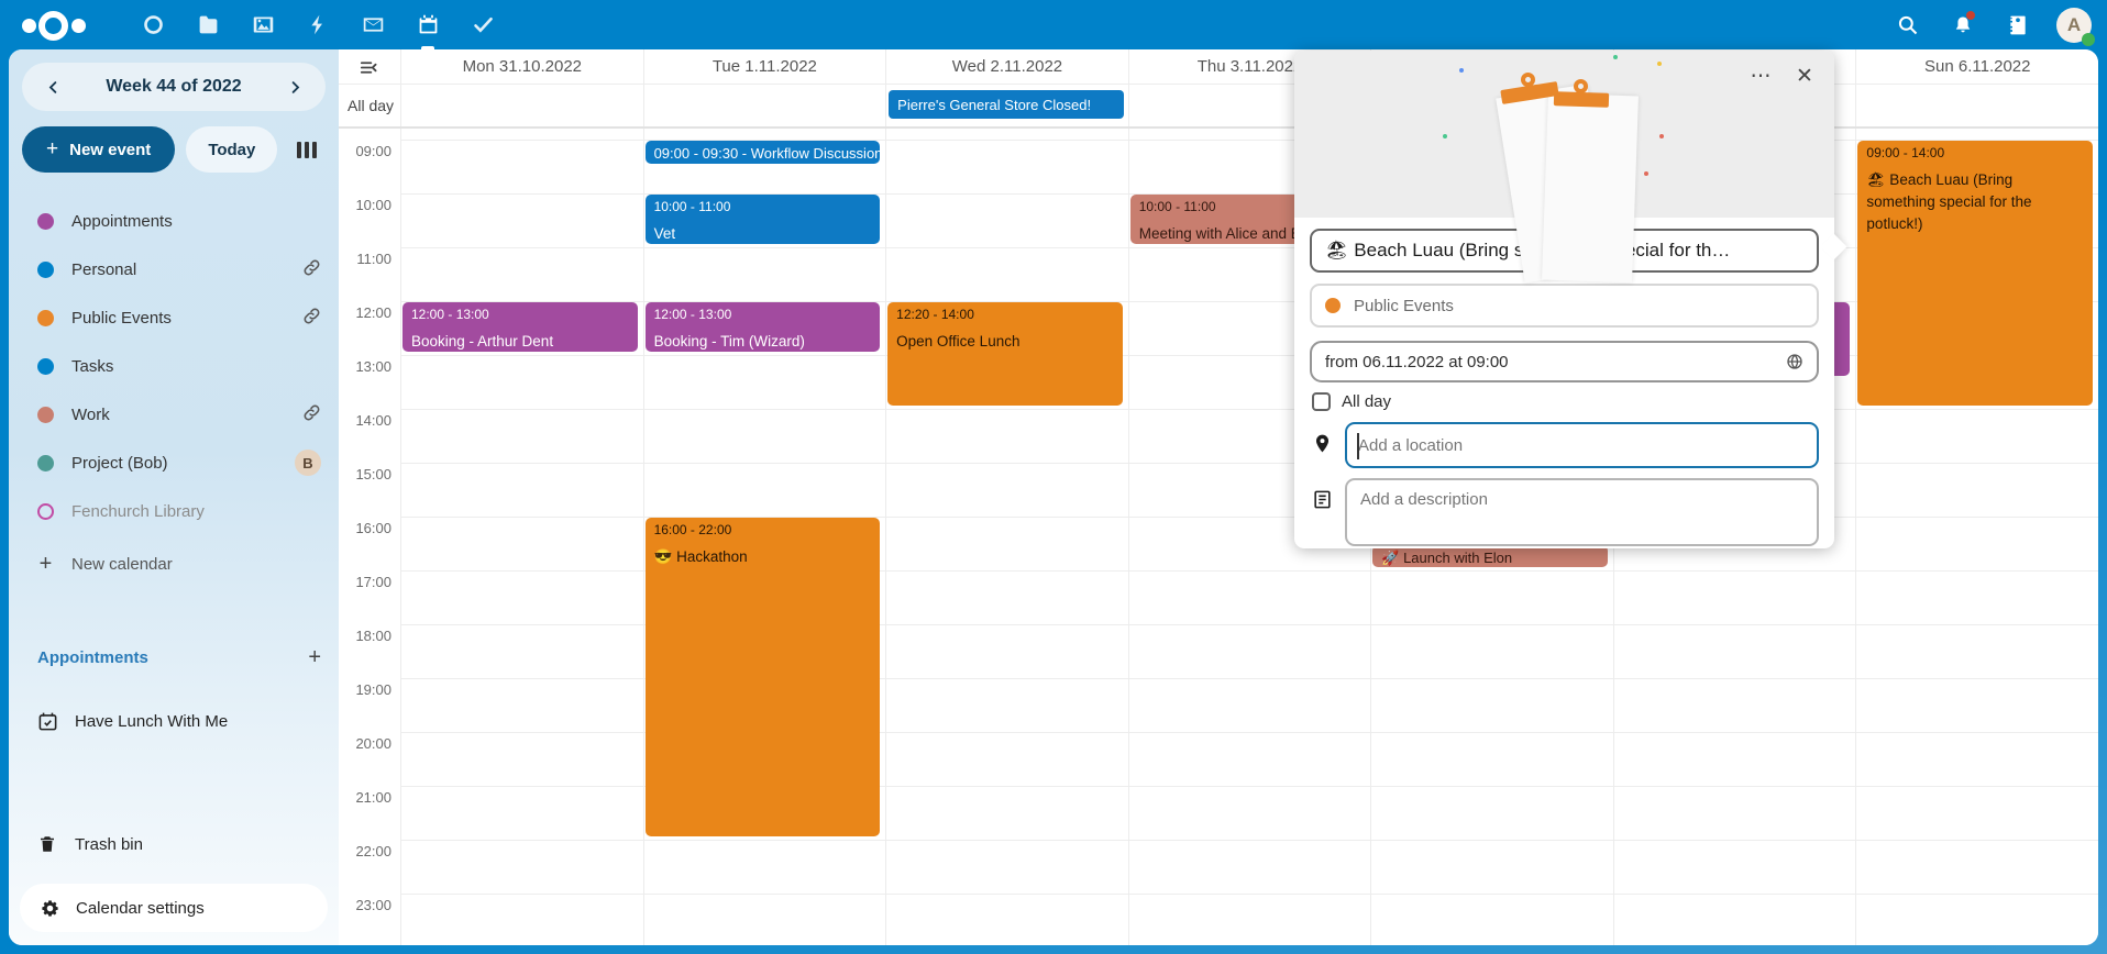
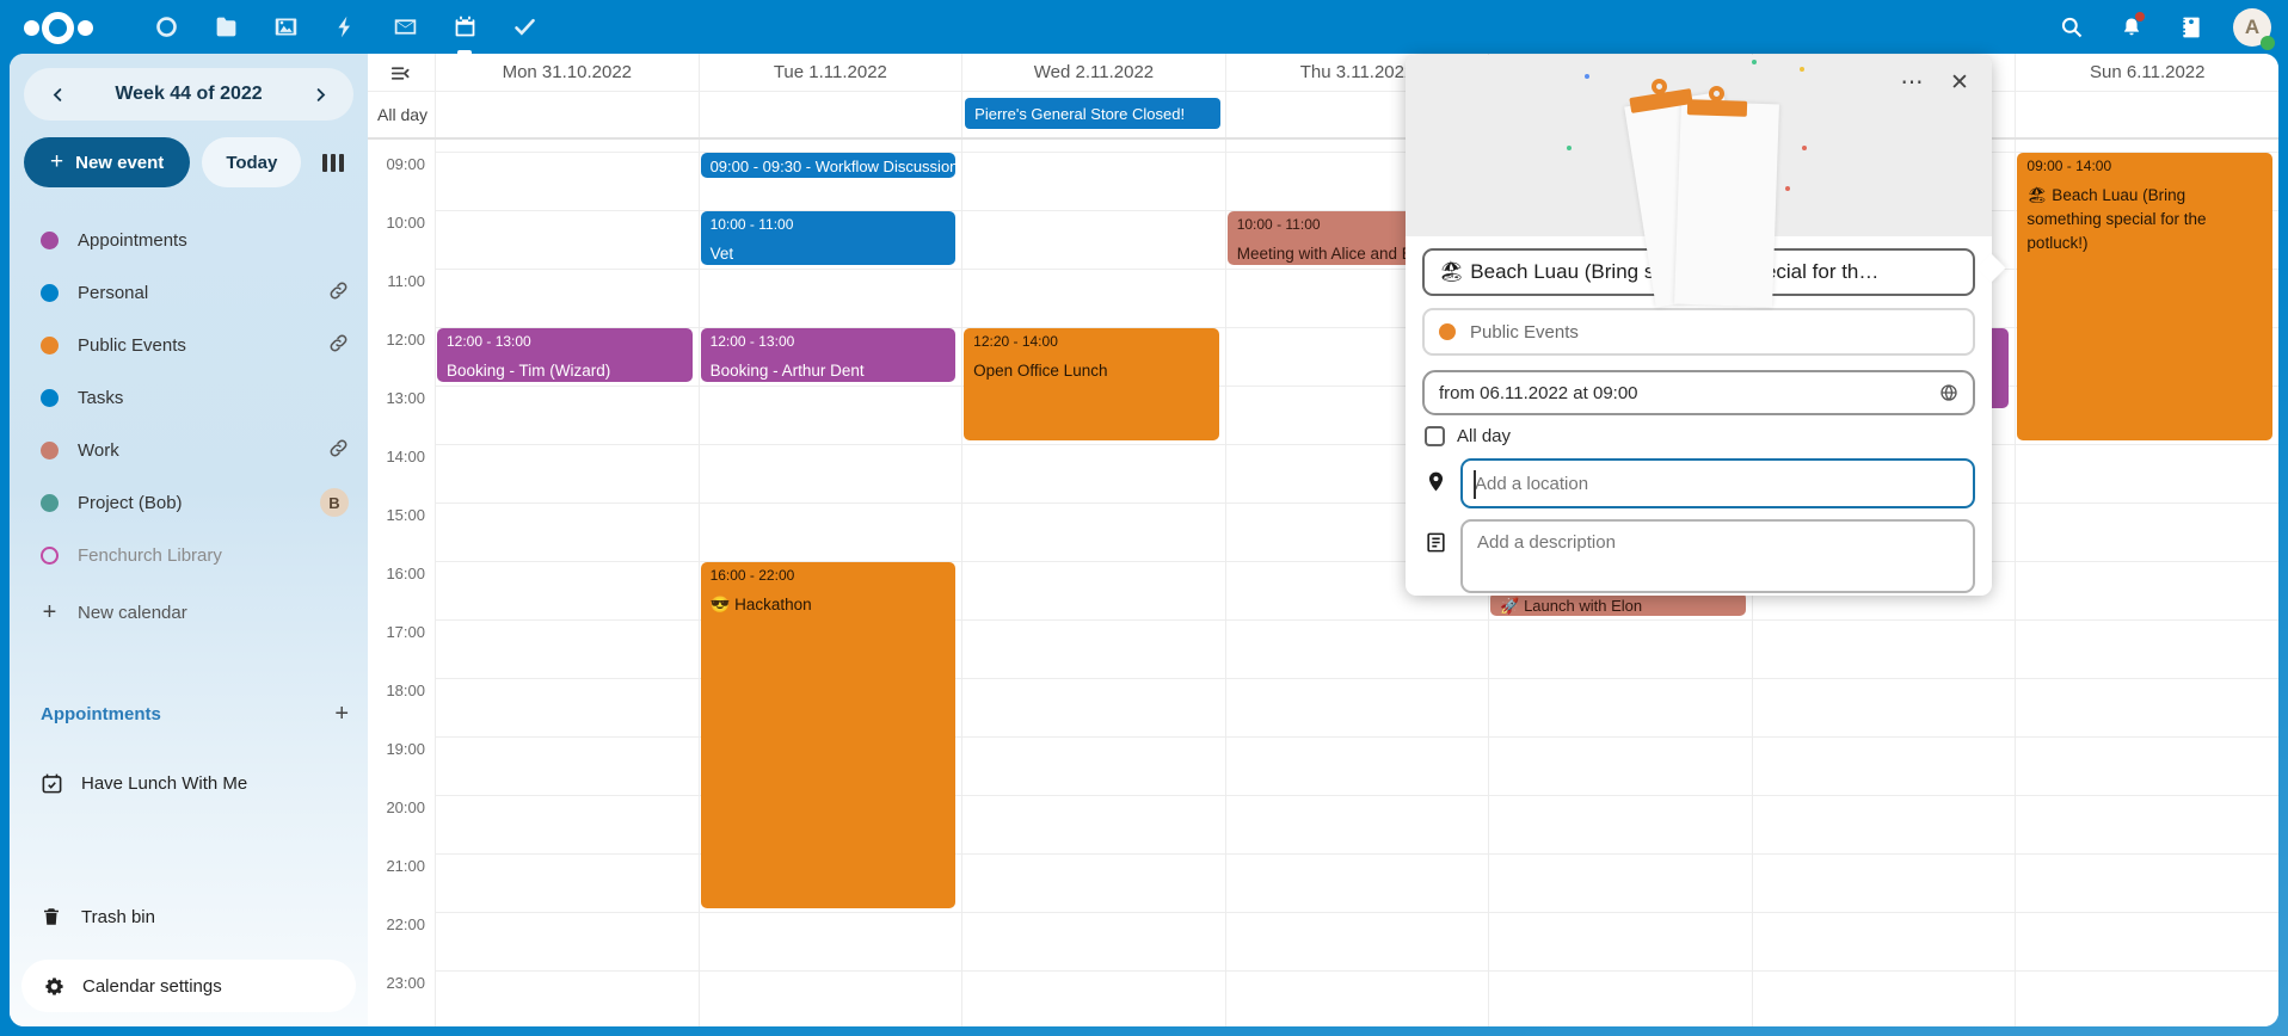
  A
  Week 44 of 2022
  +
  New event
  Today
  Appointments
  Personal
  Public Events
  Tasks
  Work
  Project (Bob)
  B
  Fenchurch Library
  +
  New calendar
  Appointments
  +
  Have Lunch With Me
  Trash bin
  Calendar settings
  Mon 31.10.2022
  Tue 1.11.2022
  Wed 2.11.2022
  Thu 3.11.202
  Sun 6.11.2022
  All day
  Pierre's General Store Closed!
  09:00
  10:00
  11:00
  12:00
  13:00
  14:00
  15:00
  16:00
  17:00
  18:00
  19:00
  20:00
  21:00
  22:00
  23:00
  09:00 - 09:30 - Workflow Discussion
  10:00 - 11:00
  Vet
  12:00 - 13:00
- Booking - Arthur Dent
+ Booking - Tim (Wizard)
  12:00 - 13:00
- Booking - Tim (Wizard)
+ Booking - Arthur Dent
  12:20 - 14:00
  Open Office Lunch
  10:00 - 11:00
  Meeting with Alice and
  16:00 - 22:00
  😎 Hackathon
  🚀 Launch with Elon
  09:00 - 14:00
  🏖 Beach Luau (Bring something special for the potluck!)
  ⋯
  ✕
  Public Events
  from 06.11.2022 at 09:00
  All day
  Add a location
  Add a description
